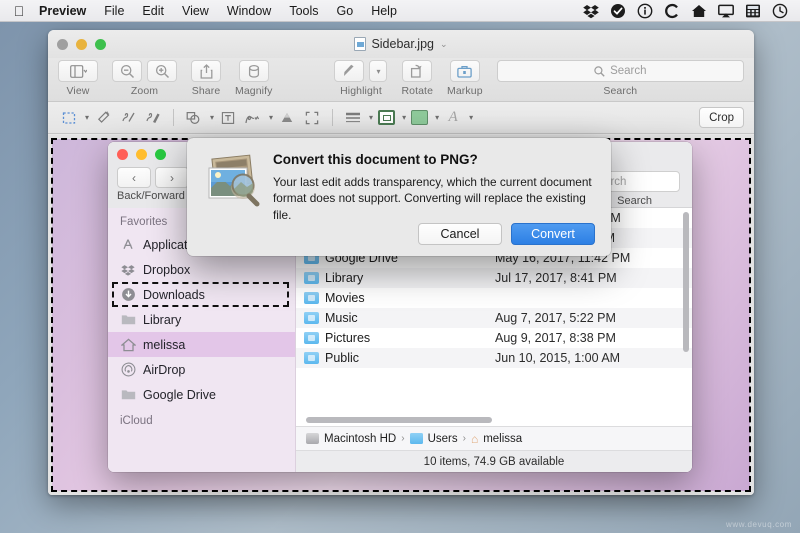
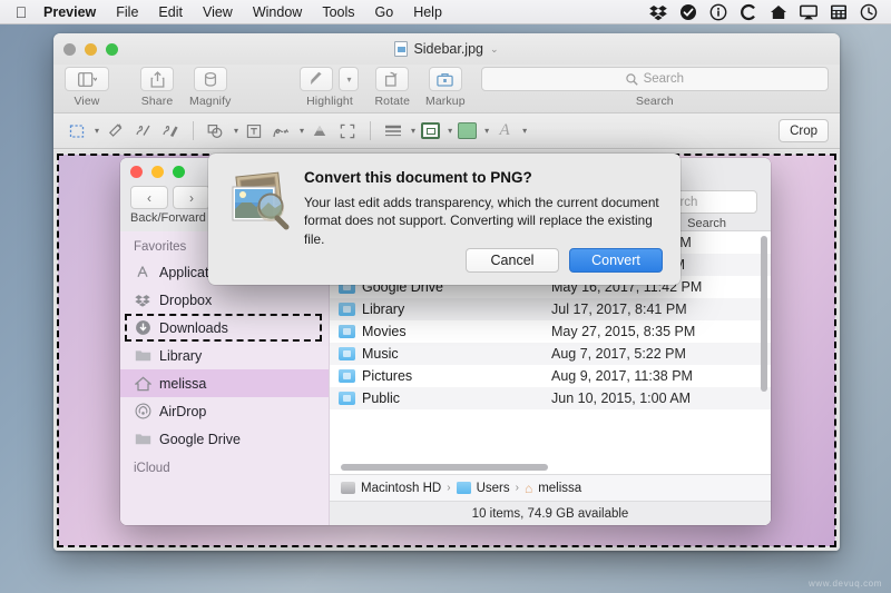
  
  Preview
  File
  Edit
  View
  Window
  Tools
  Go
  Help
  Sidebar.jpg
  ⌄
  View
- Zoom
  Share
  Magnify
  ▾
  Highlight
  Rotate
  Markup
  Search
  Search
  ▾
  ▾
  ▾
  ▾
  ▾
  ▾
  A
  ▾
  Crop
  ‹
  ›
  Back/Forward
  Favorites
  Dropbox
  Downloads
  Library
  melissa
  AirDrop
  Google Drive
  iCloud
  Search
  Google Drive
  May 16, 2017, 11:42 PM
  Library
  Jul 17, 2017, 8:41 PM
  Movies
+ May 27, 2015, 8:35 PM
  Music
  Aug 7, 2017, 5:22 PM
  Pictures
- Aug 9, 2017, 8:38 PM
+ Aug 9, 2017, 11:38 PM
  Public
  Jun 10, 2015, 1:00 AM
  Macintosh HD
  ›
  Users
  ›
  ⌂
  melissa
  10 items, 74.9 GB available
  Convert this document to PNG?
  Your last edit adds transparency, which the current document format does not support. Converting will replace the existing file.
  Cancel
  Convert
  www.devuq.com
